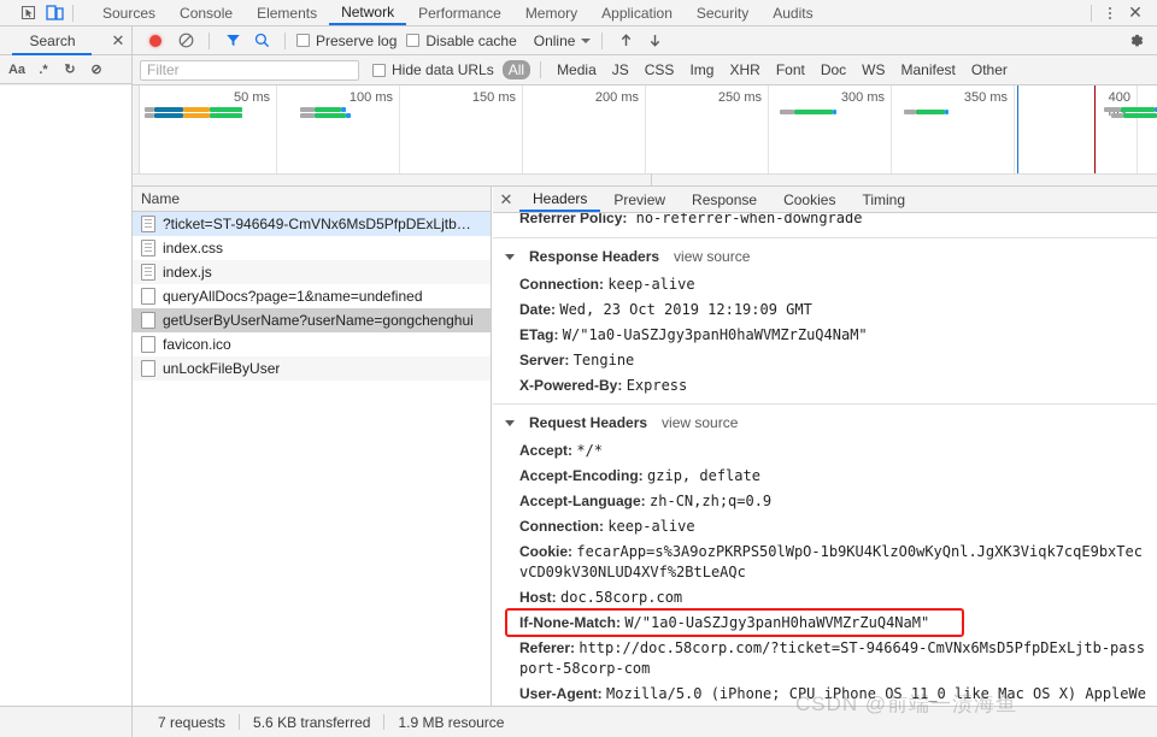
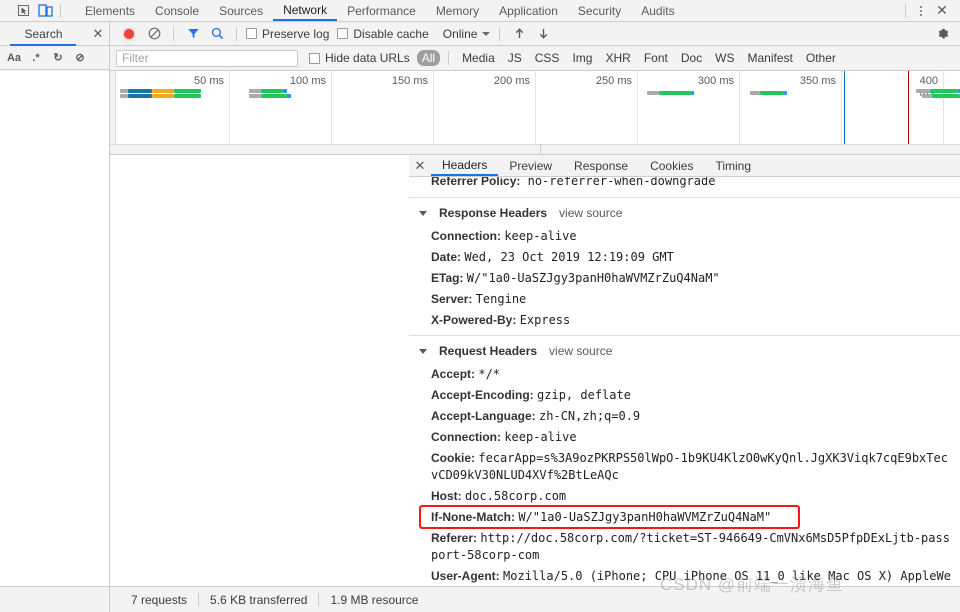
- Sources
+ Elements
  Console
- Elements
+ Sources
  Network
  Performance
  Memory
  Application
  Security
  Audits
  ✕
  Search
  ✕
  Aa
  .*
  ↻
  ⊘
  Preserve log
  Disable cache
  Online
  Filter
  Hide data URLs
  All
  Media
  JS
  CSS
  Img
  XHR
  Font
  Doc
  WS
  Manifest
  Other
  50 ms
  100 ms
  150 ms
  200 ms
  250 ms
  300 ms
  350 ms
  400 ms
- Name
- ?ticket=ST-946649-CmVNx6MsD5PfpDExLjtb…
- index.css
- index.js
- queryAllDocs?page=1&name=undefined
- getUserByUserName?userName=gongchenghui
- favicon.ico
- unLockFileByUser
  ✕
  Headers
  Preview
  Response
  Cookies
  Timing
  Referrer Policy: no-referrer-when-downgrade
  Response Headers
  view source
  Connection: keep-alive
  Date: Wed, 23 Oct 2019 12:19:09 GMT
  ETag: W/"1a0-UaSZJgy3panH0haWVMZrZuQ4NaM"
  Server: Tengine
  X-Powered-By: Express
  Request Headers
  view source
  Accept: */*
  Accept-Encoding: gzip, deflate
  Accept-Language: zh-CN,zh;q=0.9
  Connection: keep-alive
  Cookie: fecarApp=s%3A9ozPKRPS50lWpO-1b9KU4KlzO0wKyQnl.JgXK3Viqk7cqE9bxTecvCD09kV30NLUD4XVf%2BtLeAQc
  Host: doc.58corp.com
  If-None-Match: W/"1a0-UaSZJgy3panH0haWVMZrZuQ4NaM"
  Referer: http://doc.58corp.com/?ticket=ST-946649-CmVNx6MsD5PfpDExLjtb-passport-58corp-com
  7 requests
  5.6 KB transferred
  1.9 MB resource
  CSDN @前端一渍海鱼
